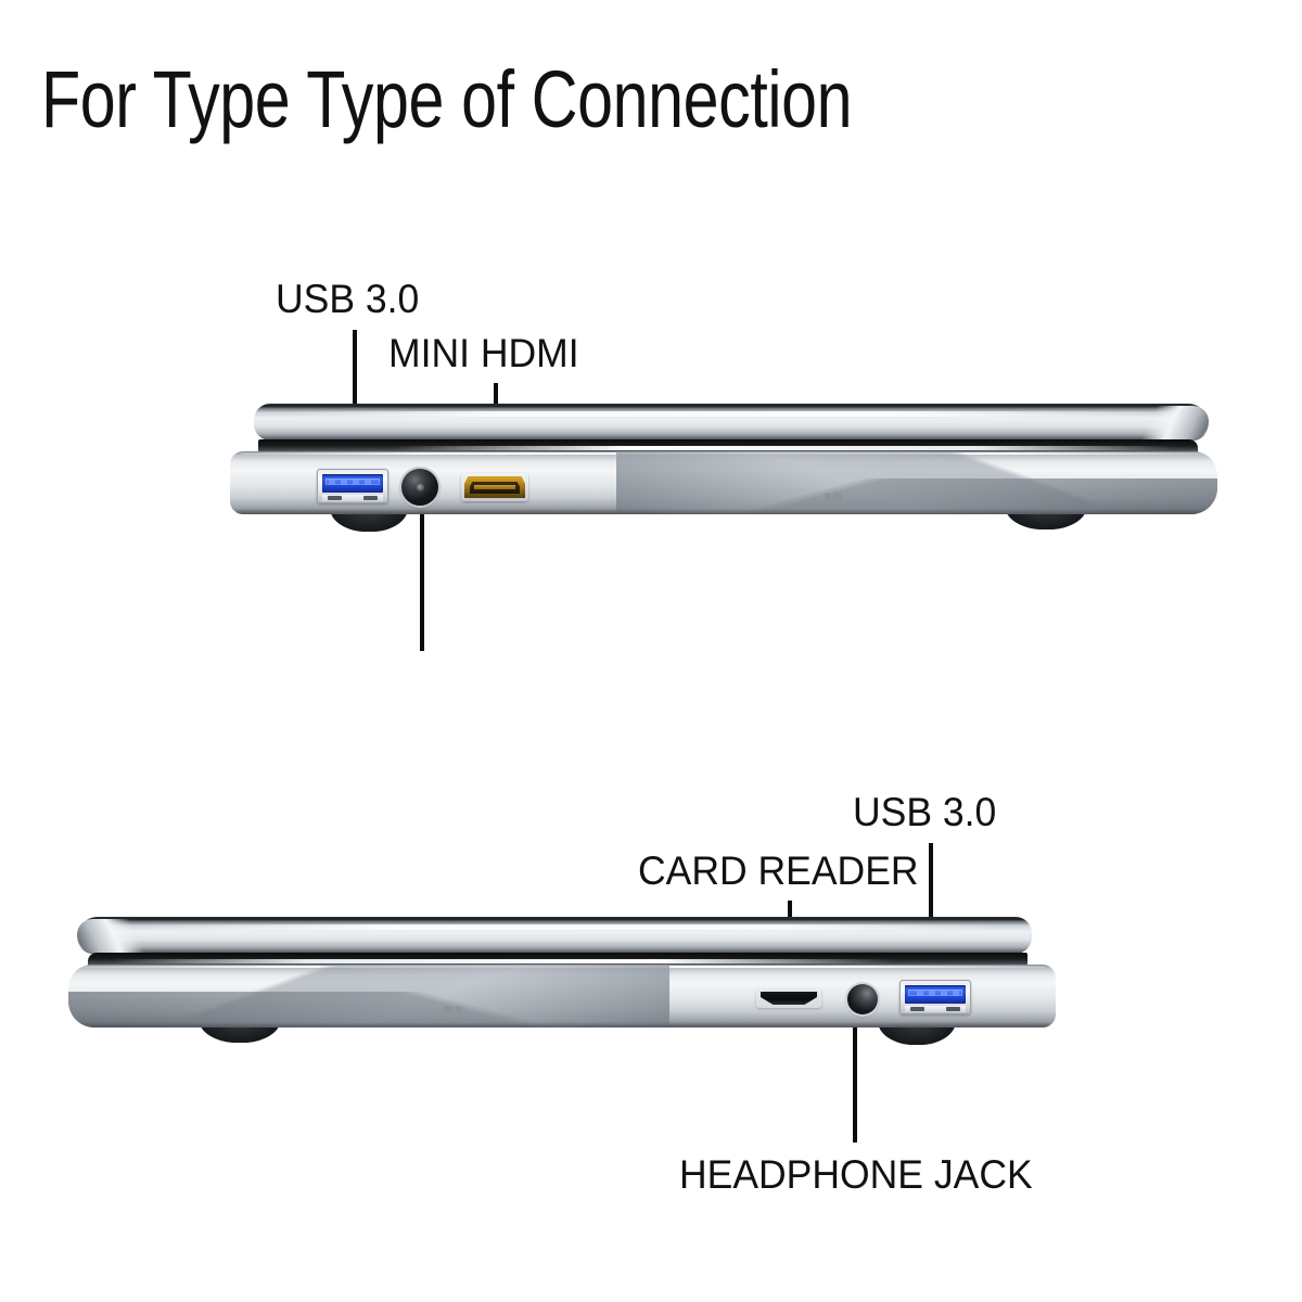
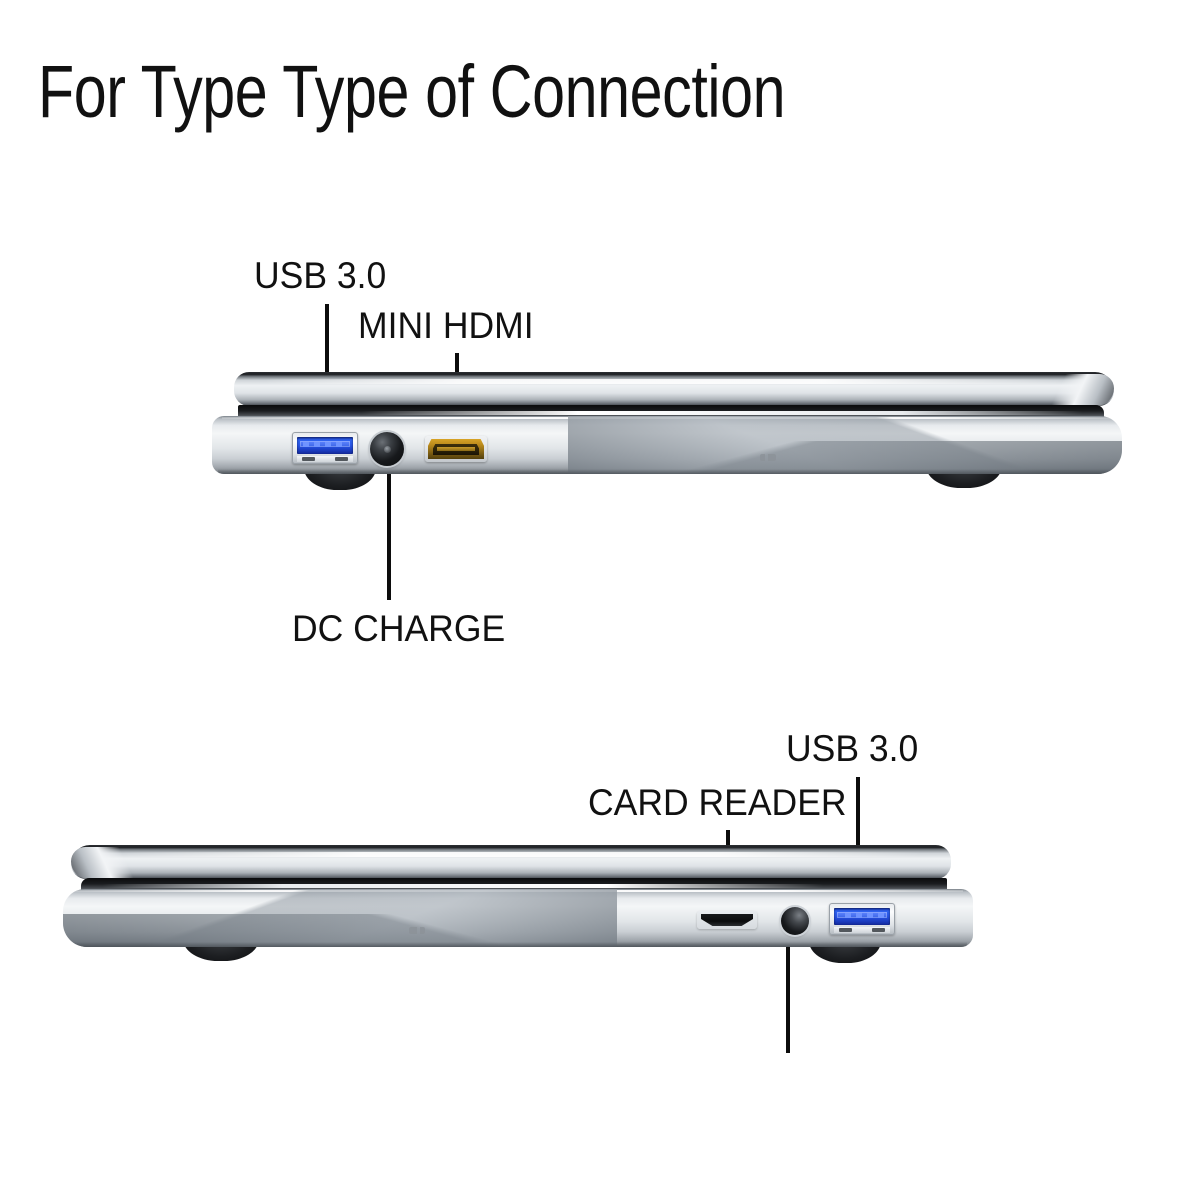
  For Type Type of Connection
  USB 3.0
  MINI HDMI
+ DC CHARGE
  USB 3.0
  CARD READER
- HEADPHONE JACK
